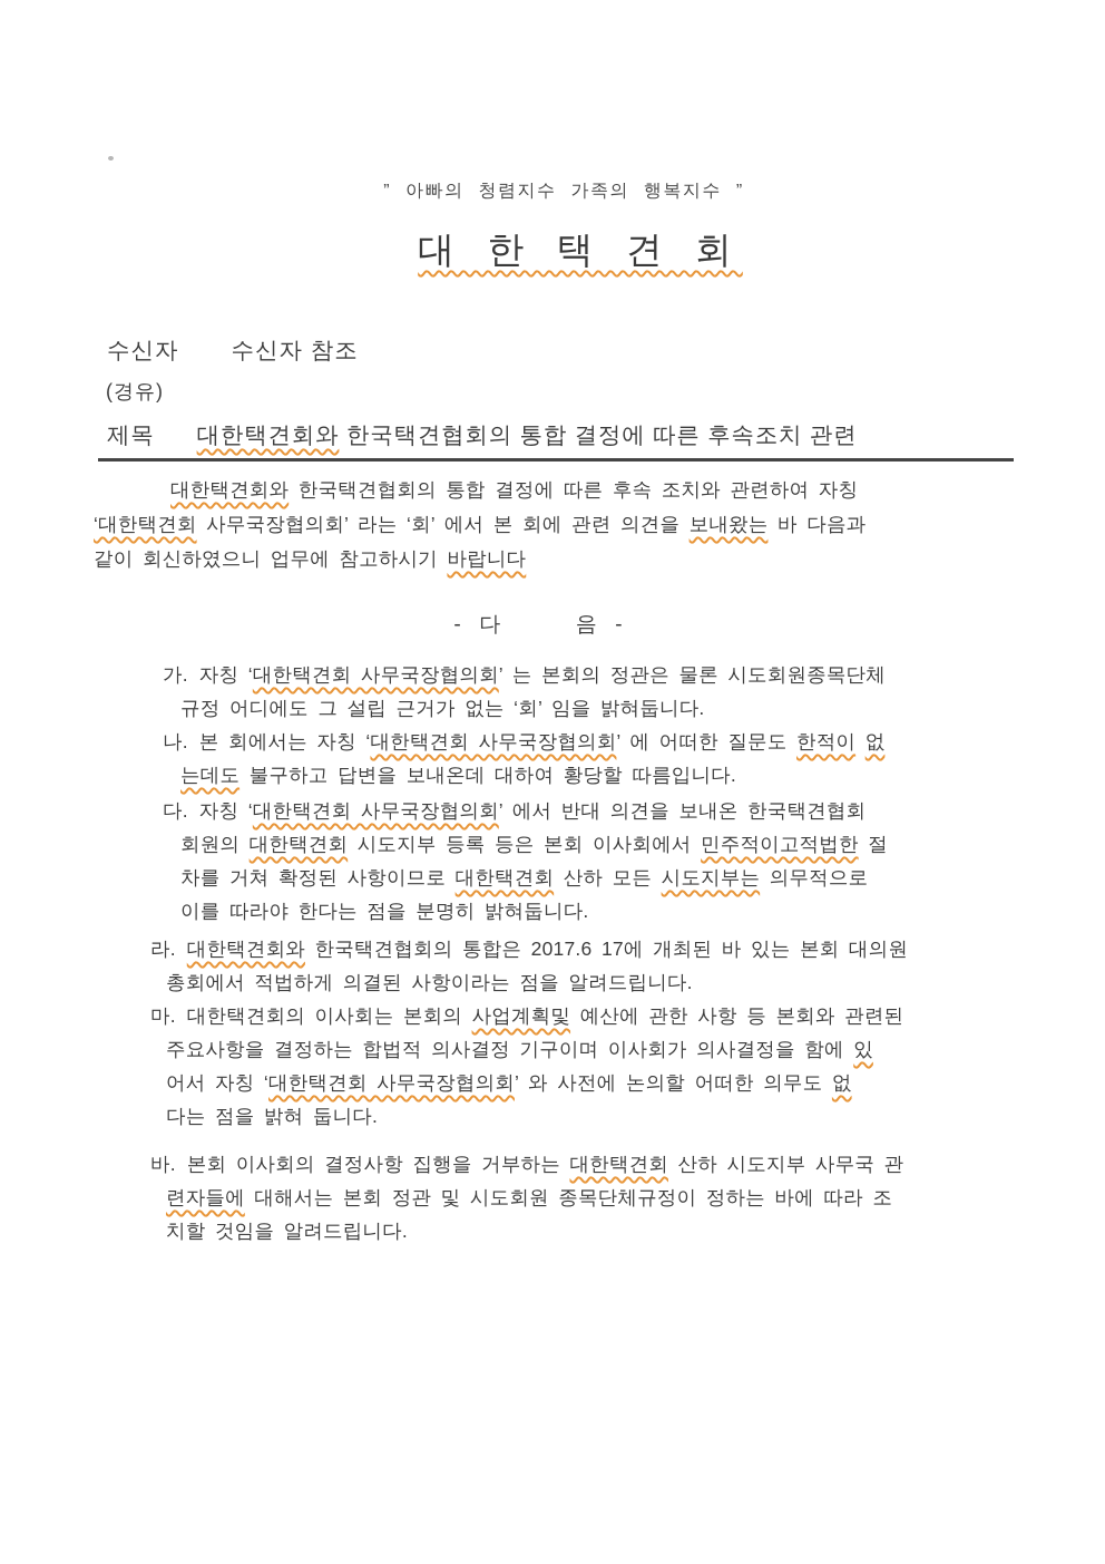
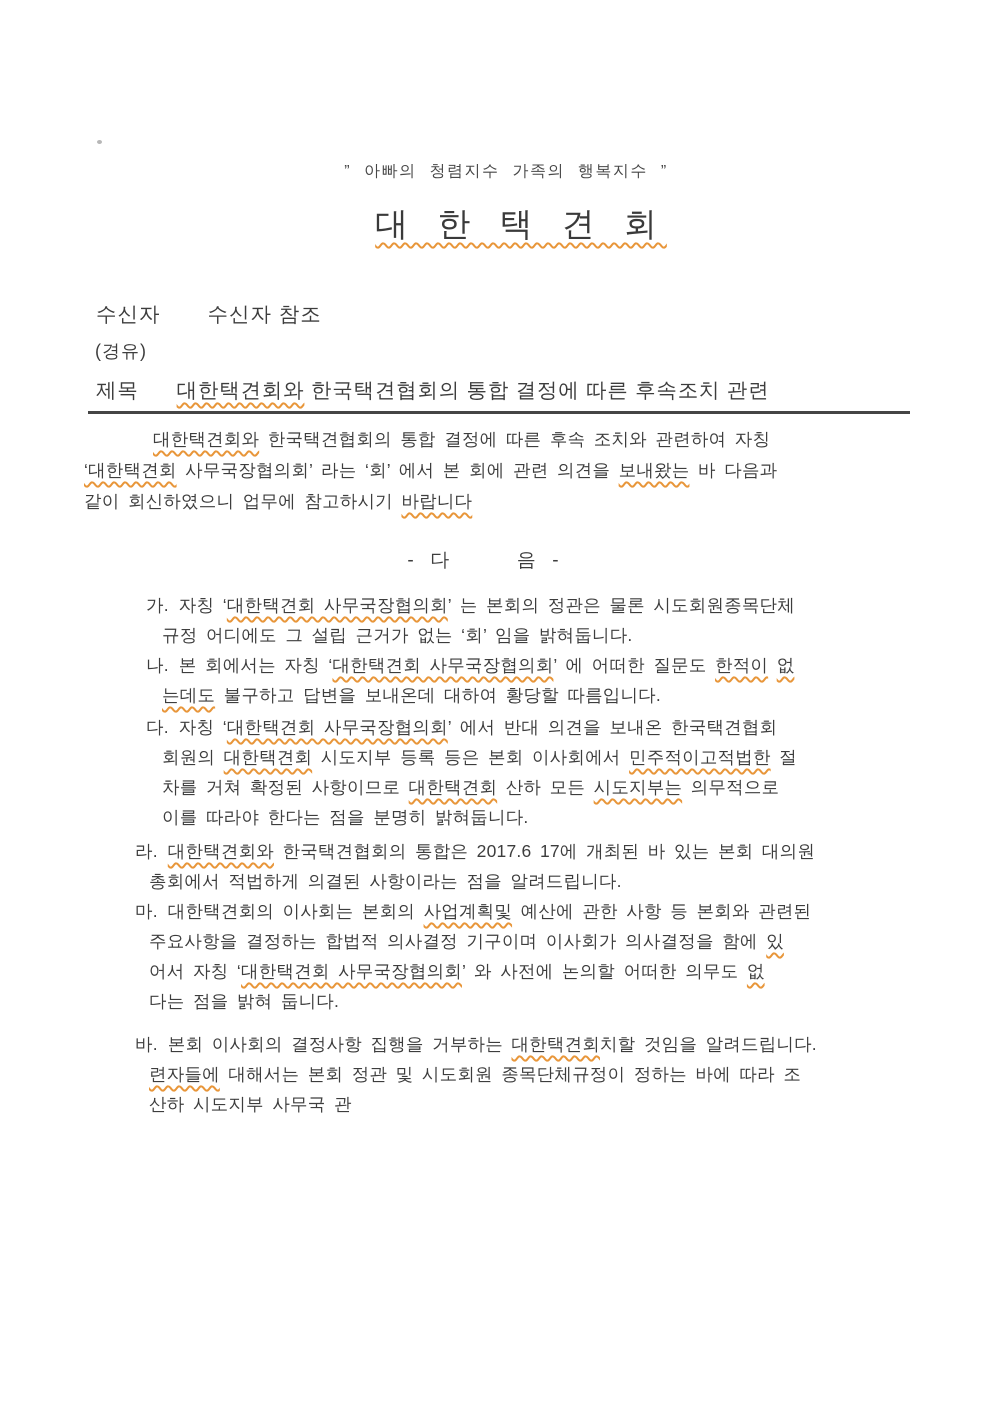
  ” 아빠의 청렴지수 가족의 행복지수 ”
  대 한 택 견 회
  수신자
  수신자 참조
  (경유)
  제목
  대한택견회와 한국택견협회의 통합 결정에 따른 후속조치 관련
  대한택견회와 한국택견협회의 통합 결정에 따른 후속 조치와 관련하여 자칭
  ‘대한택견회 사무국장협의회’ 라는 ‘회’ 에서 본 회에 관련 의견을 보내왔는 바 다음과
  같이 회신하였으니 업무에 참고하시기 바랍니다
  - 다 음 -
  가. 자칭 ‘대한택견회 사무국장협의회’ 는 본회의 정관은 물론 시도회원종목단체
  규정 어디에도 그 설립 근거가 없는 ‘회’ 임을 밝혀둡니다.
  나. 본 회에서는 자칭 ‘대한택견회 사무국장협의회’ 에 어떠한 질문도 한적이 없
  는데도 불구하고 답변을 보내온데 대하여 황당할 따름입니다.
  다. 자칭 ‘대한택견회 사무국장협의회’ 에서 반대 의견을 보내온 한국택견협회
  회원의 대한택견회 시도지부 등록 등은 본회 이사회에서 민주적이고적법한 절
  차를 거쳐 확정된 사항이므로 대한택견회 산하 모든 시도지부는 의무적으로
  이를 따라야 한다는 점을 분명히 밝혀둡니다.
  라. 대한택견회와 한국택견협회의 통합은 2017.6 17에 개최된 바 있는 본회 대의원
  총회에서 적법하게 의결된 사항이라는 점을 알려드립니다.
  마. 대한택견회의 이사회는 본회의 사업계획및 예산에 관한 사항 등 본회와 관련된
  주요사항을 결정하는 합법적 의사결정 기구이며 이사회가 의사결정을 함에 있
  어서 자칭 ‘대한택견회 사무국장협의회’ 와 사전에 논의할 어떠한 의무도 없
  다는 점을 밝혀 둡니다.
- 바. 본회 이사회의 결정사항 집행을 거부하는 대한택견회 산하 시도지부 사무국 관
+ 바. 본회 이사회의 결정사항 집행을 거부하는 대한택견회치할 것임을 알려드립니다.
  련자들에 대해서는 본회 정관 및 시도회원 종목단체규정이 정하는 바에 따라 조
- 치할 것임을 알려드립니다.
+ 산하 시도지부 사무국 관
